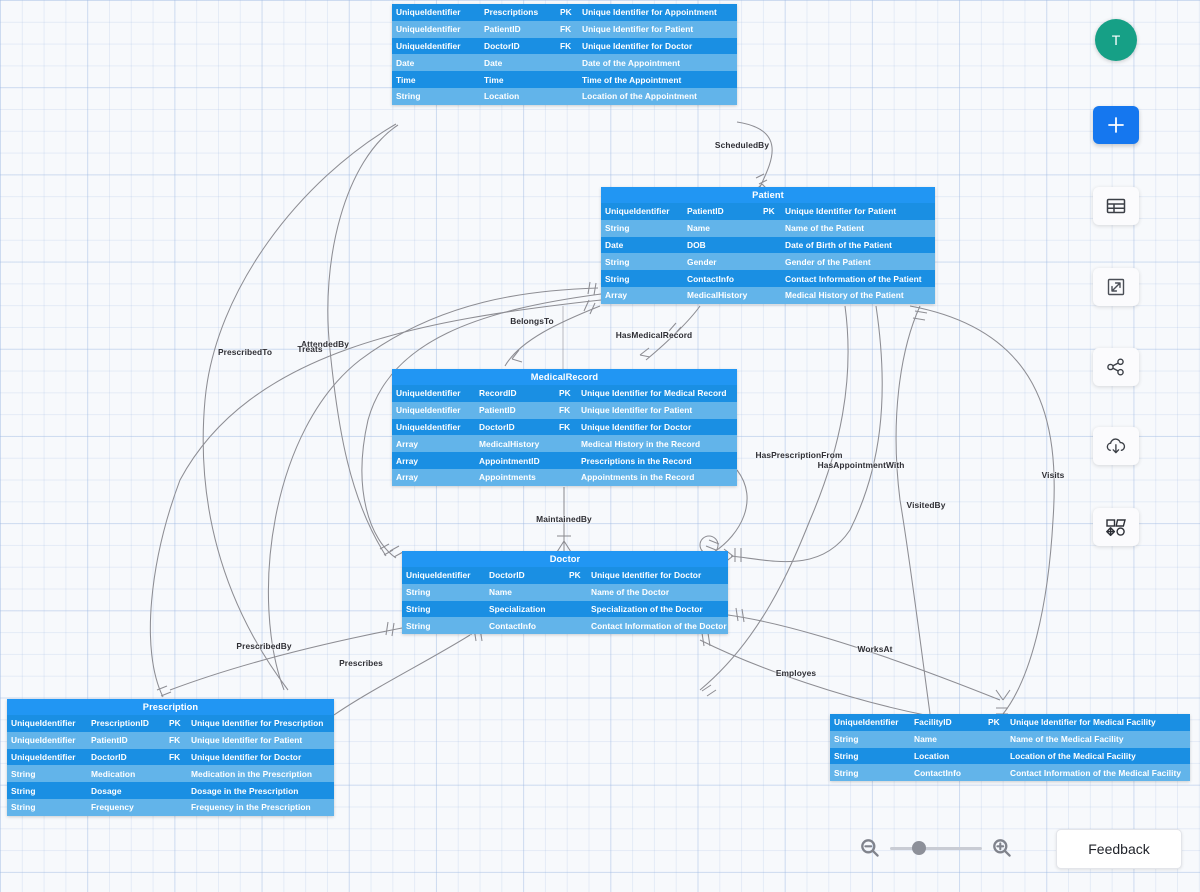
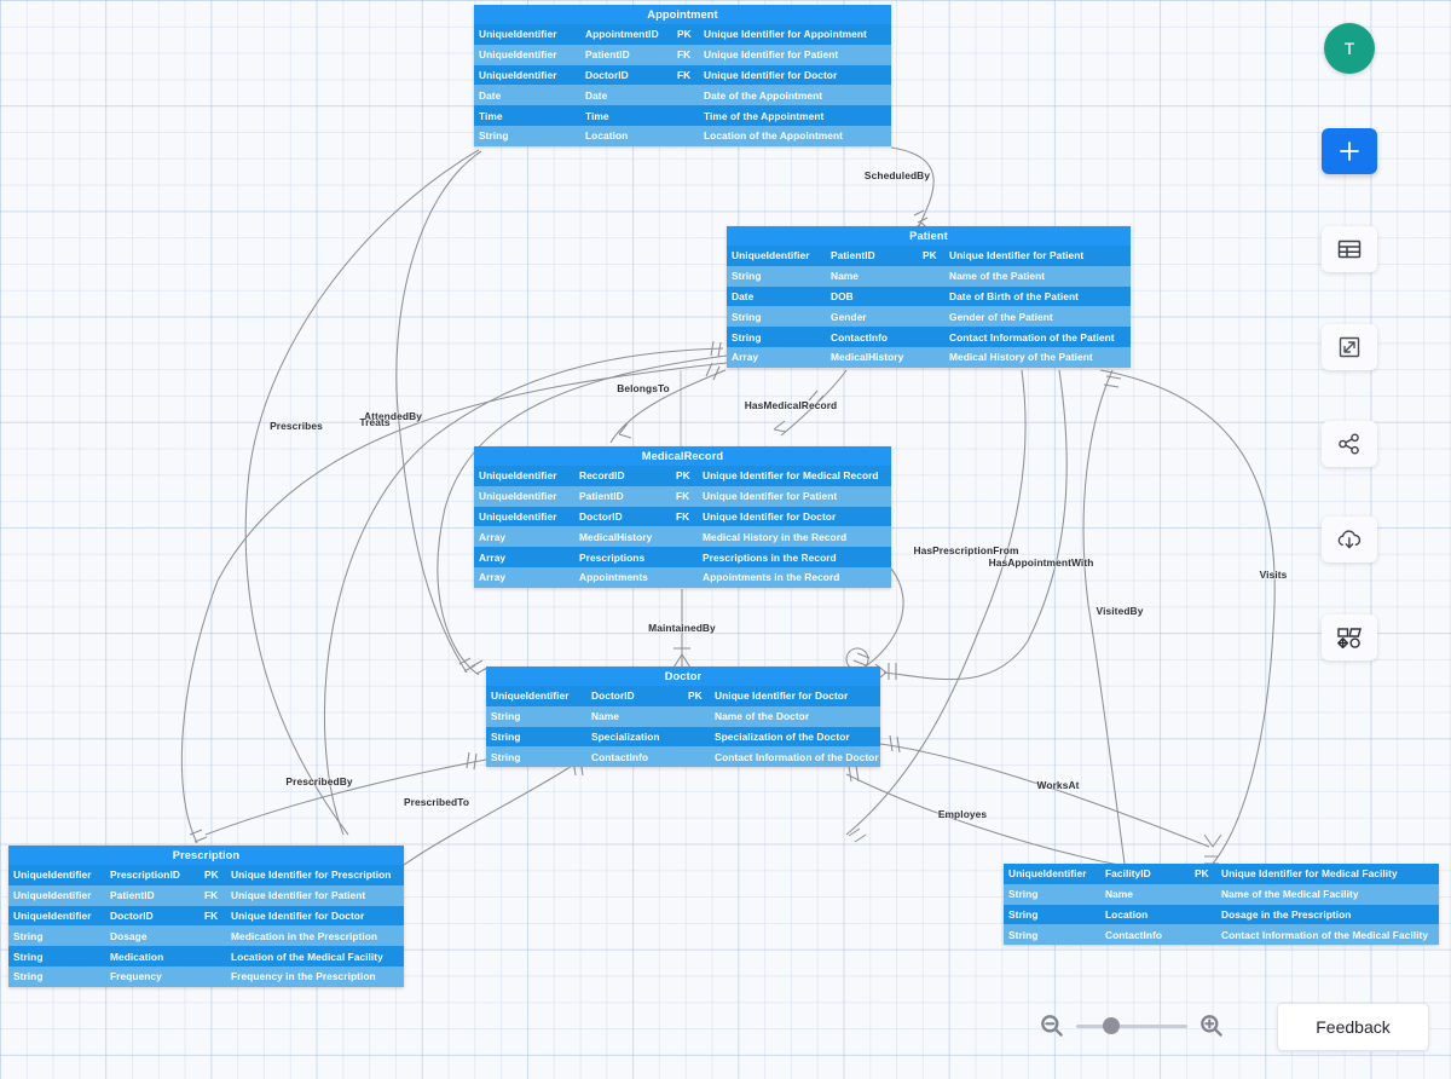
  ScheduledBy
  BelongsTo
  HasMedicalRecord
- PrescribedTo
+ Prescribes
  AttendedBy
  Treats
  HasPrescriptionFrom
  HasAppointmentWith
  Visits
  VisitedBy
  MaintainedBy
  PrescribedBy
  WorksAt
- Prescribes
+ PrescribedTo
  Employes
+ Appointment
  UniqueIdentifier
- Prescriptions
+ AppointmentID
  PK
  Unique Identifier for Appointment
  UniqueIdentifier
  PatientID
  FK
  Unique Identifier for Patient
  UniqueIdentifier
  DoctorID
  FK
  Unique Identifier for Doctor
  Date
  Date
  Date of the Appointment
  Time
  Time
  Time of the Appointment
  String
  Location
  Location of the Appointment
  Patient
  UniqueIdentifier
  PatientID
  PK
  Unique Identifier for Patient
  String
  Name
  Name of the Patient
  Date
  DOB
  Date of Birth of the Patient
  String
  Gender
  Gender of the Patient
  String
  ContactInfo
  Contact Information of the Patient
  Array
  MedicalHistory
  Medical History of the Patient
  MedicalRecord
  UniqueIdentifier
  RecordID
  PK
  Unique Identifier for Medical Record
  UniqueIdentifier
  PatientID
  FK
  Unique Identifier for Patient
  UniqueIdentifier
  DoctorID
  FK
  Unique Identifier for Doctor
  Array
  MedicalHistory
  Medical History in the Record
  Array
- AppointmentID
+ Prescriptions
  Prescriptions in the Record
  Array
  Appointments
  Appointments in the Record
  Doctor
  UniqueIdentifier
  DoctorID
  PK
  Unique Identifier for Doctor
  String
  Name
  Name of the Doctor
  String
  Specialization
  Specialization of the Doctor
  String
  ContactInfo
  Contact Information of the Doctor
  Prescription
  UniqueIdentifier
  PrescriptionID
  PK
  Unique Identifier for Prescription
  UniqueIdentifier
  PatientID
  FK
  Unique Identifier for Patient
  UniqueIdentifier
  DoctorID
  FK
  Unique Identifier for Doctor
  String
- Medication
+ Dosage
  Medication in the Prescription
  String
- Dosage
+ Medication
- Dosage in the Prescription
+ Location of the Medical Facility
  String
  Frequency
  Frequency in the Prescription
  UniqueIdentifier
  FacilityID
  PK
  Unique Identifier for Medical Facility
  String
  Name
  Name of the Medical Facility
  String
  Location
- Location of the Medical Facility
+ Dosage in the Prescription
  String
  ContactInfo
  Contact Information of the Medical Facility
  T
  Feedback
